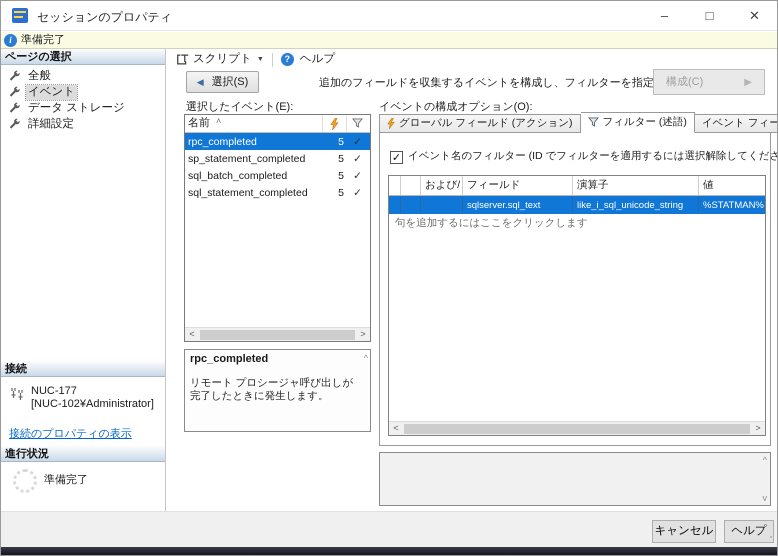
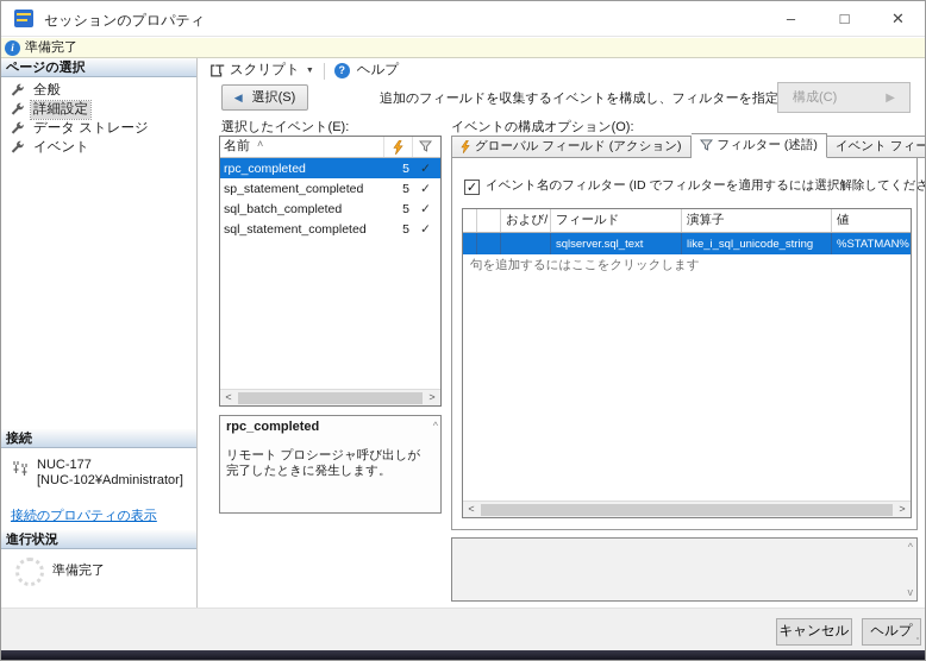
  セッションのプロパティ
  –
  □
  ✕
  i
  準備完了
  ページの選択
  全般
- イベント
+ 詳細設定
  データ ストレージ
- 詳細設定
+ イベント
  接続
  NUC-177
  [NUC-102¥Administrator]
  接続のプロパティの表示
  進行状況
  準備完了
  スクリプト
  ?
  ヘルプ
  ◀
  選択(S)
  追加のフィールドを収集するイベントを構成し、フィルターを指定
  構成(C)
  ▶
  選択したイベント(E):
  イベントの構成オプション(O):
  名前
  ˄
  rpc_completed
  5
  ✓
  sp_statement_completed
  5
  ✓
  sql_batch_completed
  5
  ✓
  sql_statement_completed
  5
  ✓
  <
  >
  rpc_completed
  リモート プロシージャ呼び出しが完了したときに発生します。
  ^
  グローバル フィールド (アクション)
  フィルター (述語)
  イベント フィー
  ✓
  イベント名のフィルター (ID でフィルターを適用するには選択解除してくださ
  および/
  フィールド
  演算子
  値
  sqlserver.sql_text
  like_i_sql_unicode_string
  %STATMAN%
  句を追加するにはここをクリックします
  <
  >
  ^
  v
  キャンセル
  ヘルプ
